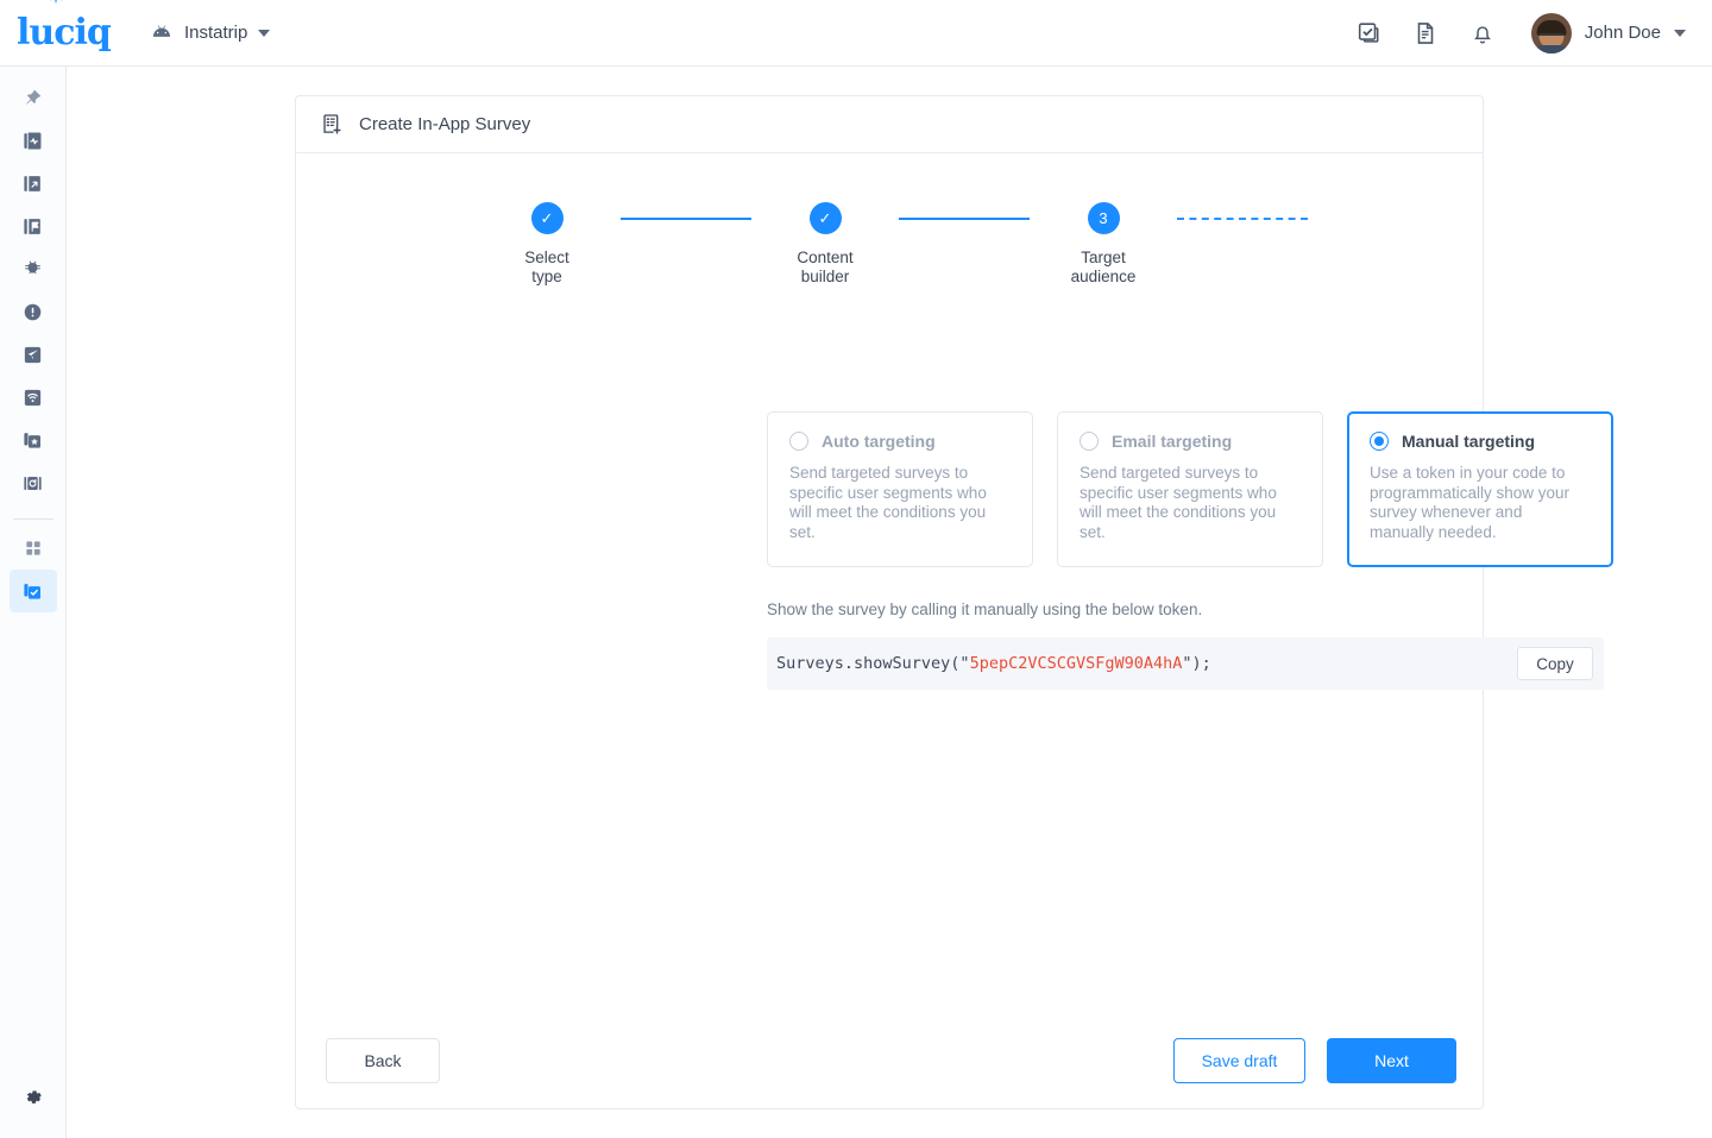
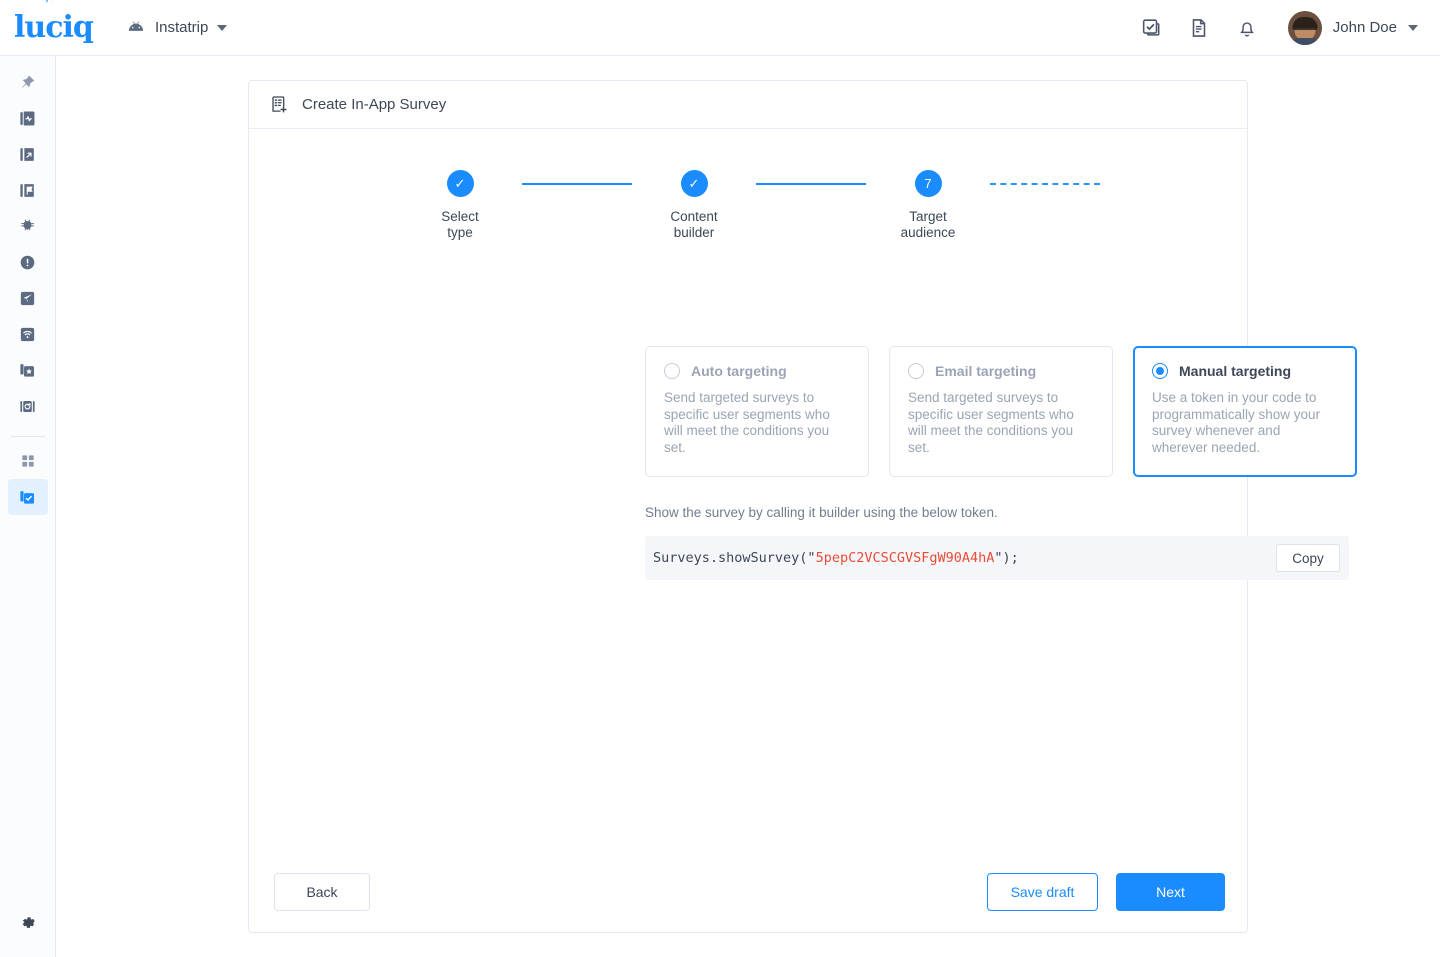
  luciq
  Instatrip
  John Doe
  Create In-App Survey
  ✓
  Select
  type
  ✓
  Content
  builder
- 3
+ 7
  Target
  audience
  Auto targeting
  Send targeted surveys to specific user segments who will meet the conditions you set.
  Email targeting
  Send targeted surveys to specific user segments who will meet the conditions you set.
  Manual targeting
- Use a token in your code to programmatically show your survey whenever and manually needed.
+ Use a token in your code to programmatically show your survey whenever and wherever needed.
- Show the survey by calling it manually using the below token.
+ Show the survey by calling it builder using the below token.
  Surveys.showSurvey("5pepC2VCSCGVSFgW90A4hA");
  Copy
  Back
  Save draft
  Next
